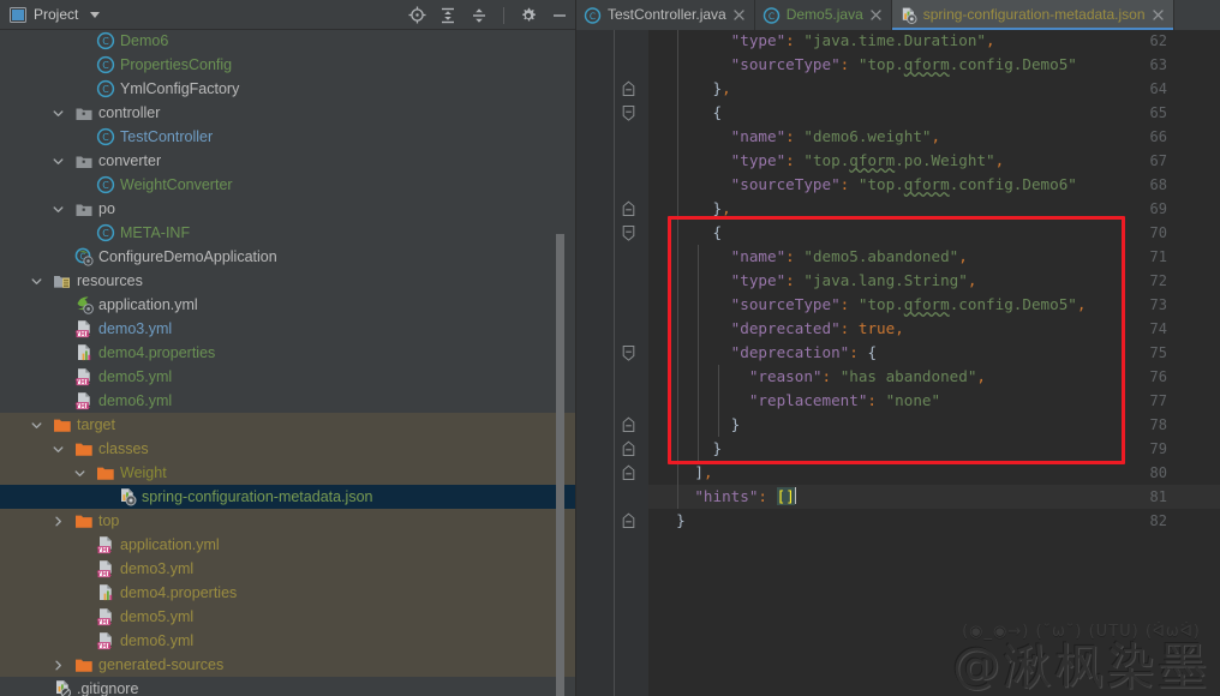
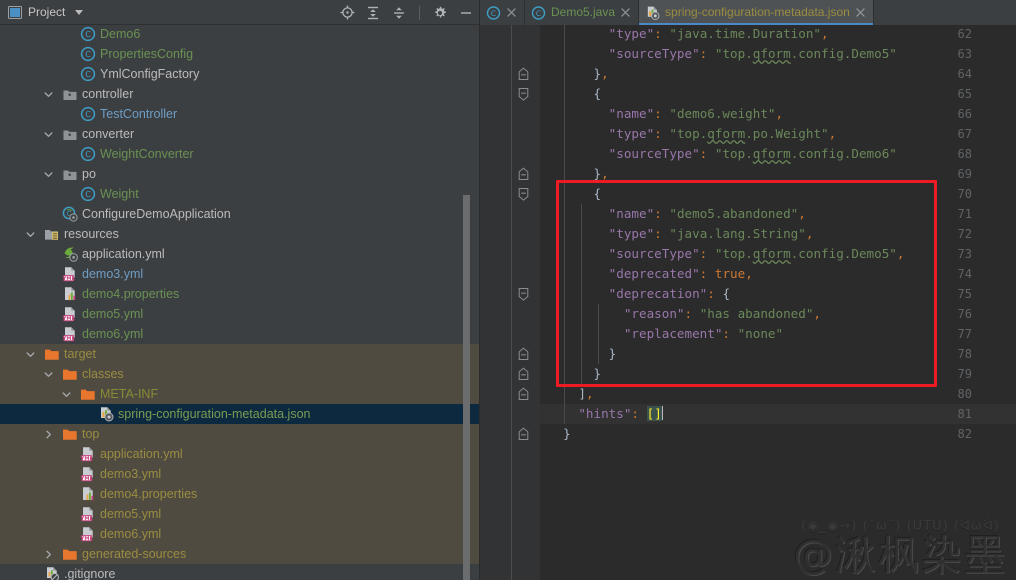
  Project
  C
  Demo6
  C
  PropertiesConfig
  C
  YmlConfigFactory
  controller
  C
  TestController
  converter
  C
  WeightConverter
  po
  C
- META-INF
+ Weight
  C
  ConfigureDemoApplication
  resources
  application.yml
  demo3.yml
  demo4.properties
  demo5.yml
  demo6.yml
  target
  classes
- Weight
+ META-INF
  spring-configuration-metadata.json
  top
  application.yml
  demo3.yml
  demo4.properties
  demo5.yml
  demo6.yml
  generated-sources
  .gitignore
  C
- TestController.java
  C
  Demo5.java
  spring-configuration-metadata.json
  62
  "type": "java.time.Duration",
  63
  "sourceType": "top.qform.config.Demo5"
  64
  },
  65
  {
  66
  "name": "demo6.weight",
  67
  "type": "top.qform.po.Weight",
  68
  "sourceType": "top.qform.config.Demo6"
  69
  },
  70
  {
  71
  "name": "demo5.abandoned",
  72
  "type": "java.lang.String",
  73
  "sourceType": "top.qform.config.Demo5",
  74
  "deprecated": true,
  75
  "deprecation": {
  76
  "reason": "has abandoned",
  77
  "replacement": "none"
  78
  }
  79
  }
  80
  ],
  81
  "hints": []
  82
  }
  (◉_◉→) (˘ω˘) (UTU) (ᐛωᐛ)
  @湫枫染墨
